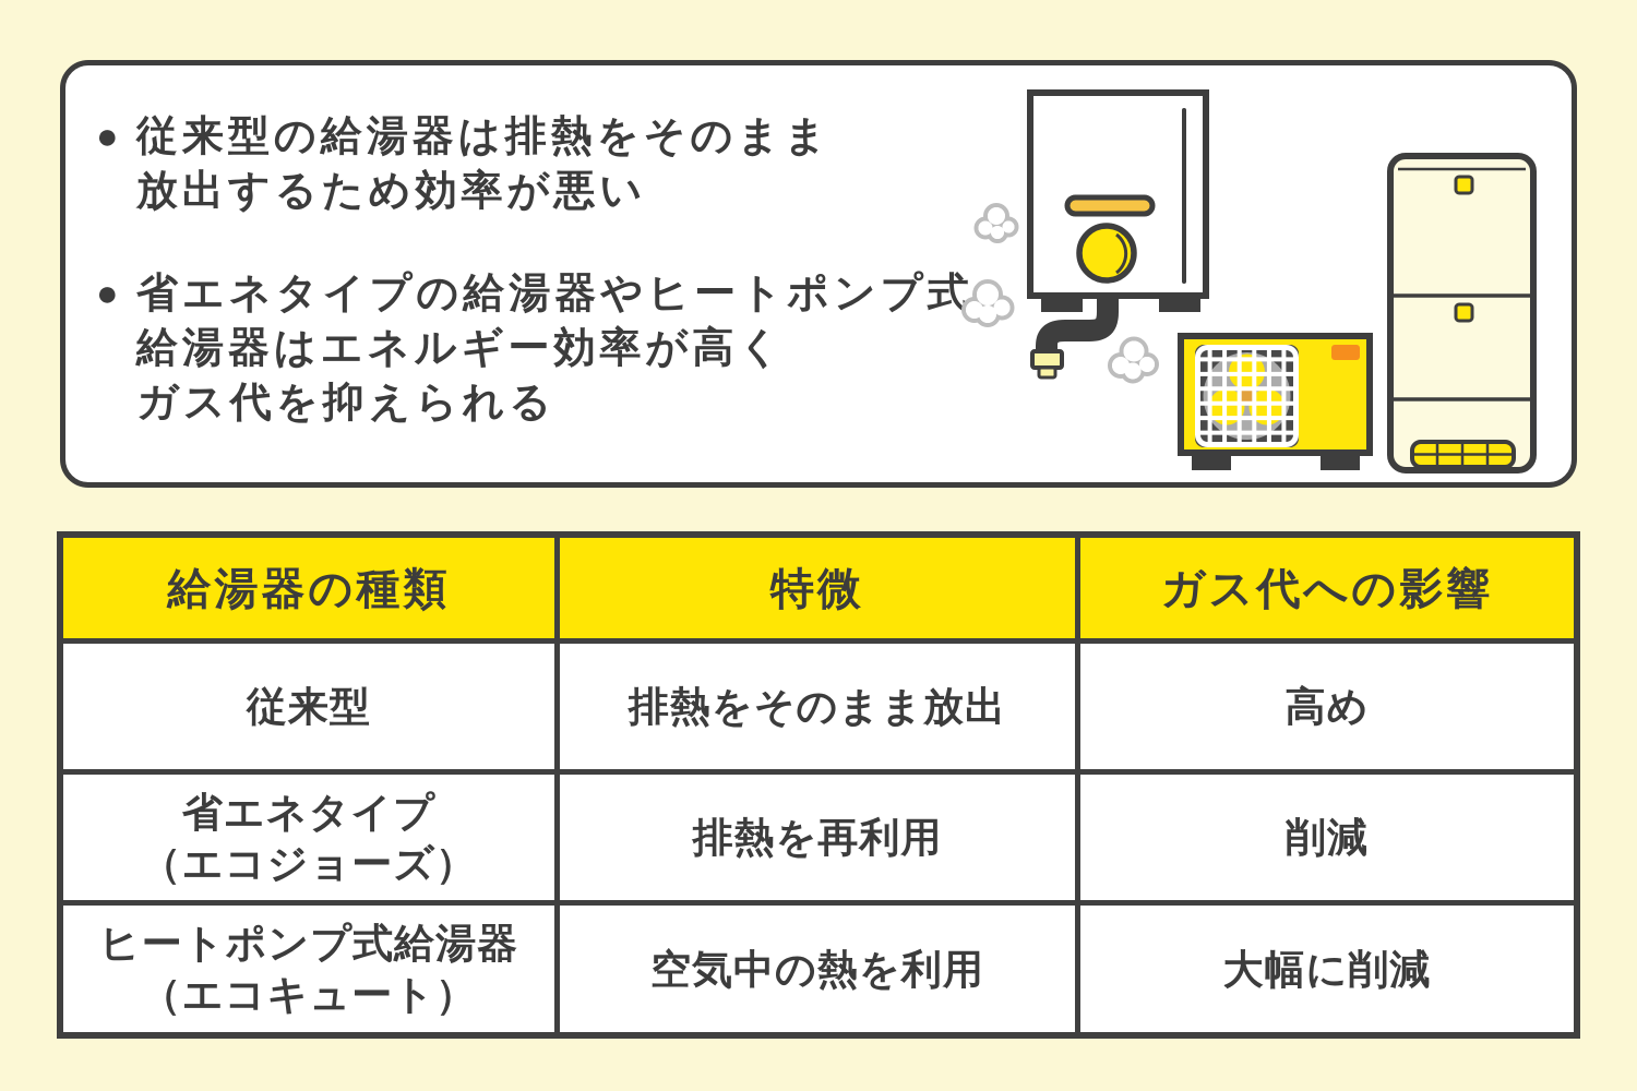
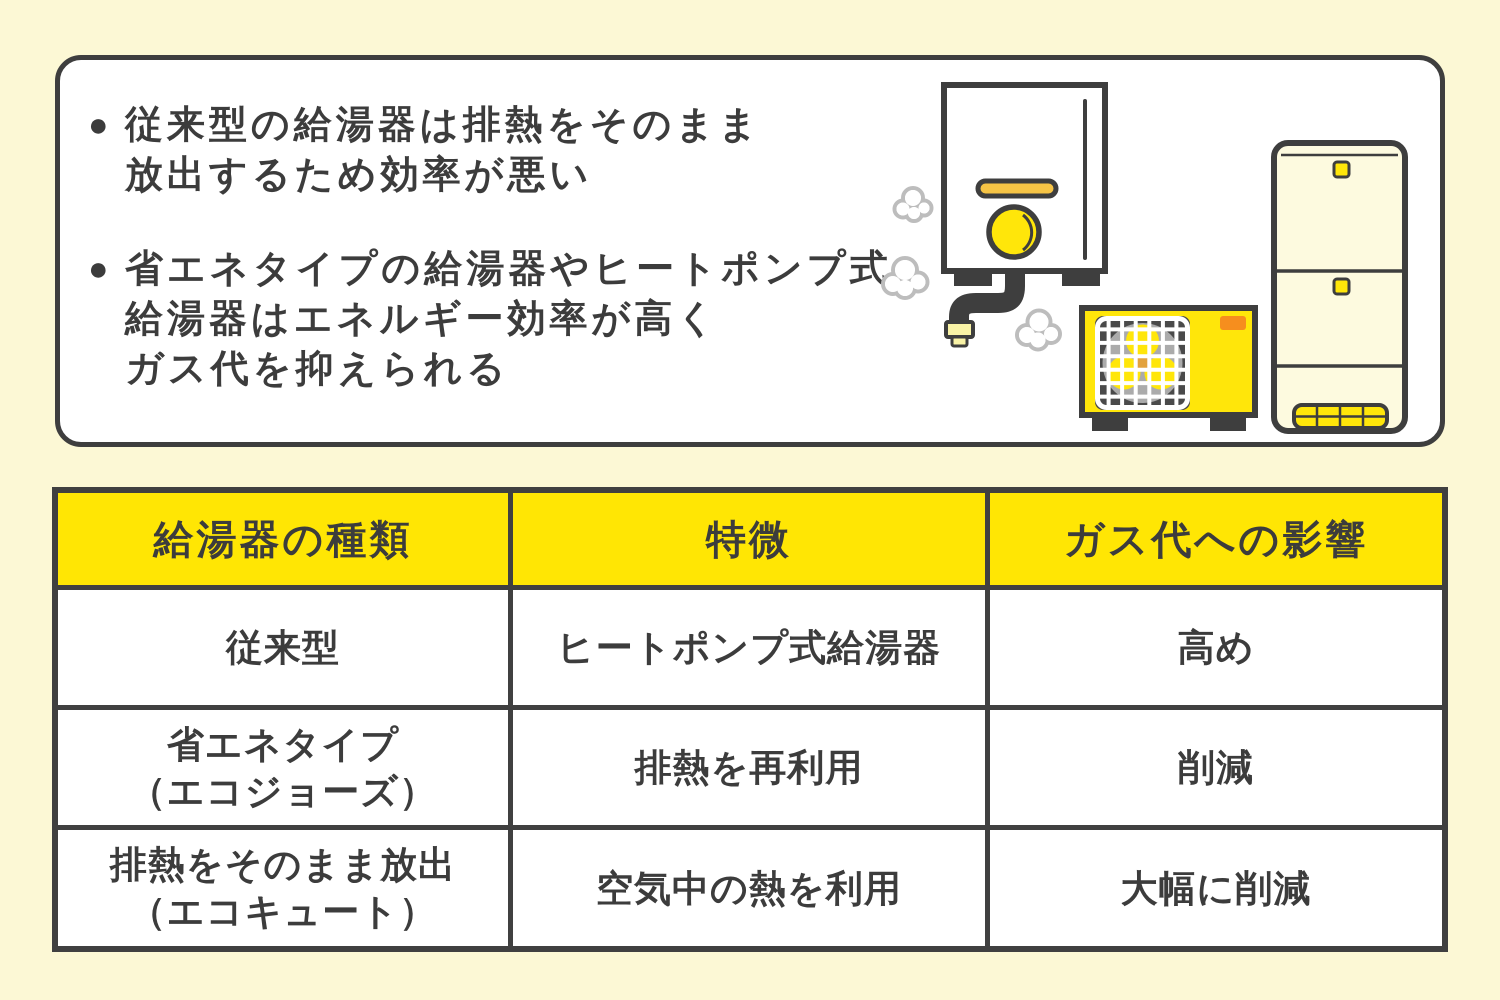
  ●
  従来型の給湯器は排熱をそのまま
  放出するため効率が悪い
  ●
  省エネタイプの給湯器やヒートポンプ式
  給湯器はエネルギー効率が高く
  ガス代を抑えられる
  給湯器の種類
  特微
  ガス代への影響
  従来型
- 排熱をそのまま放出
+ ヒートポンプ式給湯器
  高め
  省エネタイプ
  （エコジョーズ）
  排熱を再利用
  削減
- ヒートポンプ式給湯器
+ 排熱をそのまま放出
  （エコキュート）
  空気中の熱を利用
  大幅に削減
